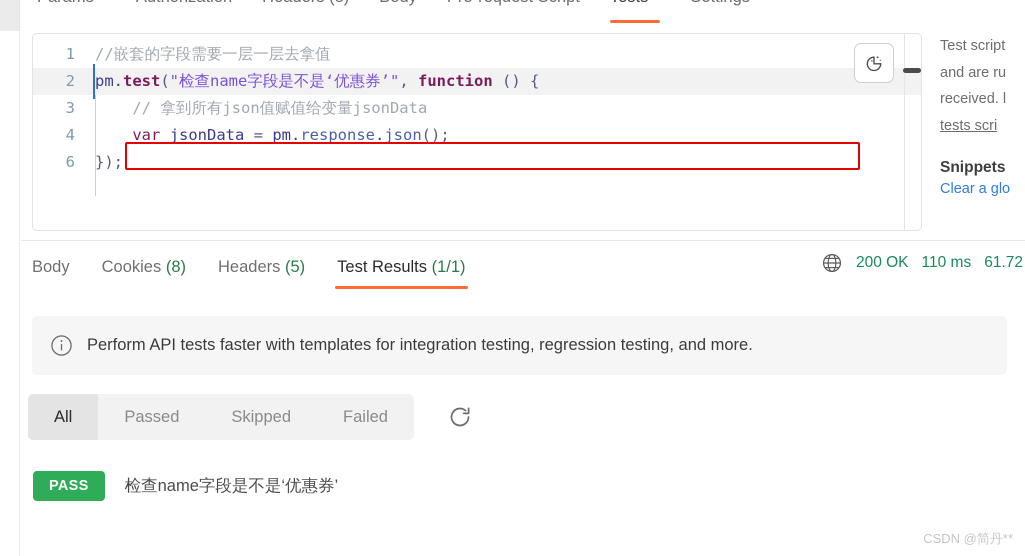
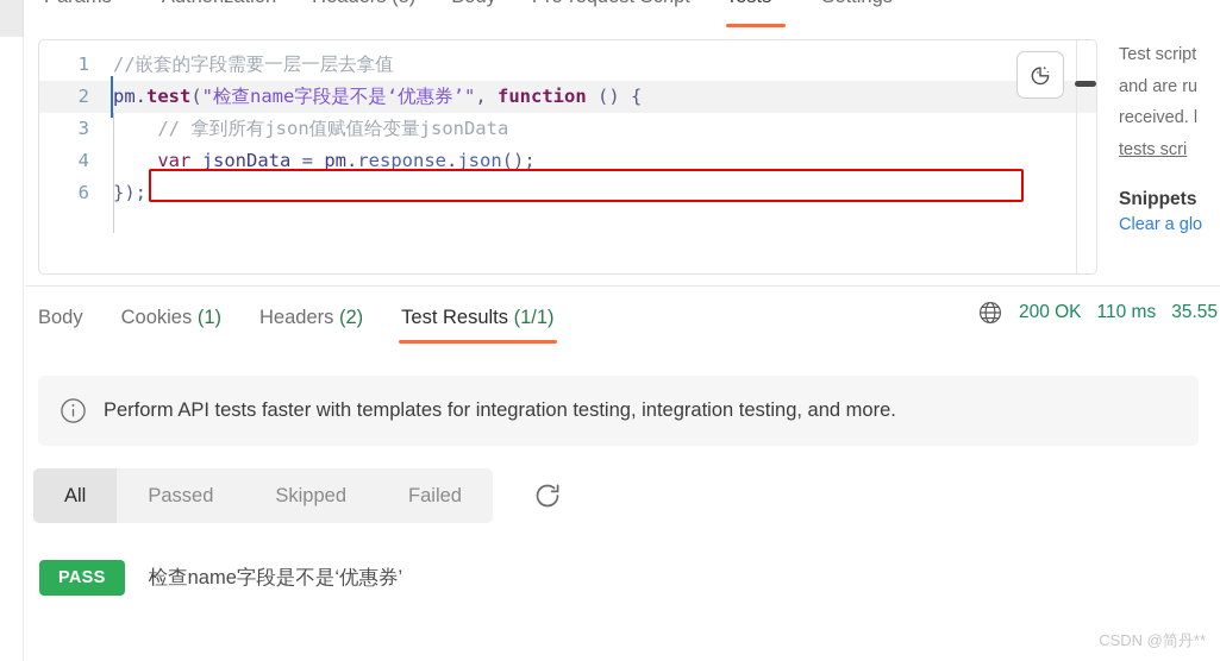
  1
  //嵌套的字段需要一层一层去拿值
  2
  pm.test("检查name字段是不是‘优惠券’", function () {
  3
  // 拿到所有json值赋值给变量jsonData
  4
  var jsonData = pm.response.json();
  6
  });
  Test script
  and are ru
  received. l
  tests scri
  Snippets
  Clear a glo
  Body
- Cookies (8)
+ Cookies (1)
- Headers (5)
+ Headers (2)
  Test Results (1/1)
  200 OK
  110 ms
- 61.72
+ 35.55
- Perform API tests faster with templates for integration testing, regression testing, and more.
+ Perform API tests faster with templates for integration testing, integration testing, and more.
  All
  Passed
  Skipped
  Failed
  PASS
  检查name字段是不是‘优惠券’
  CSDN @简丹**
